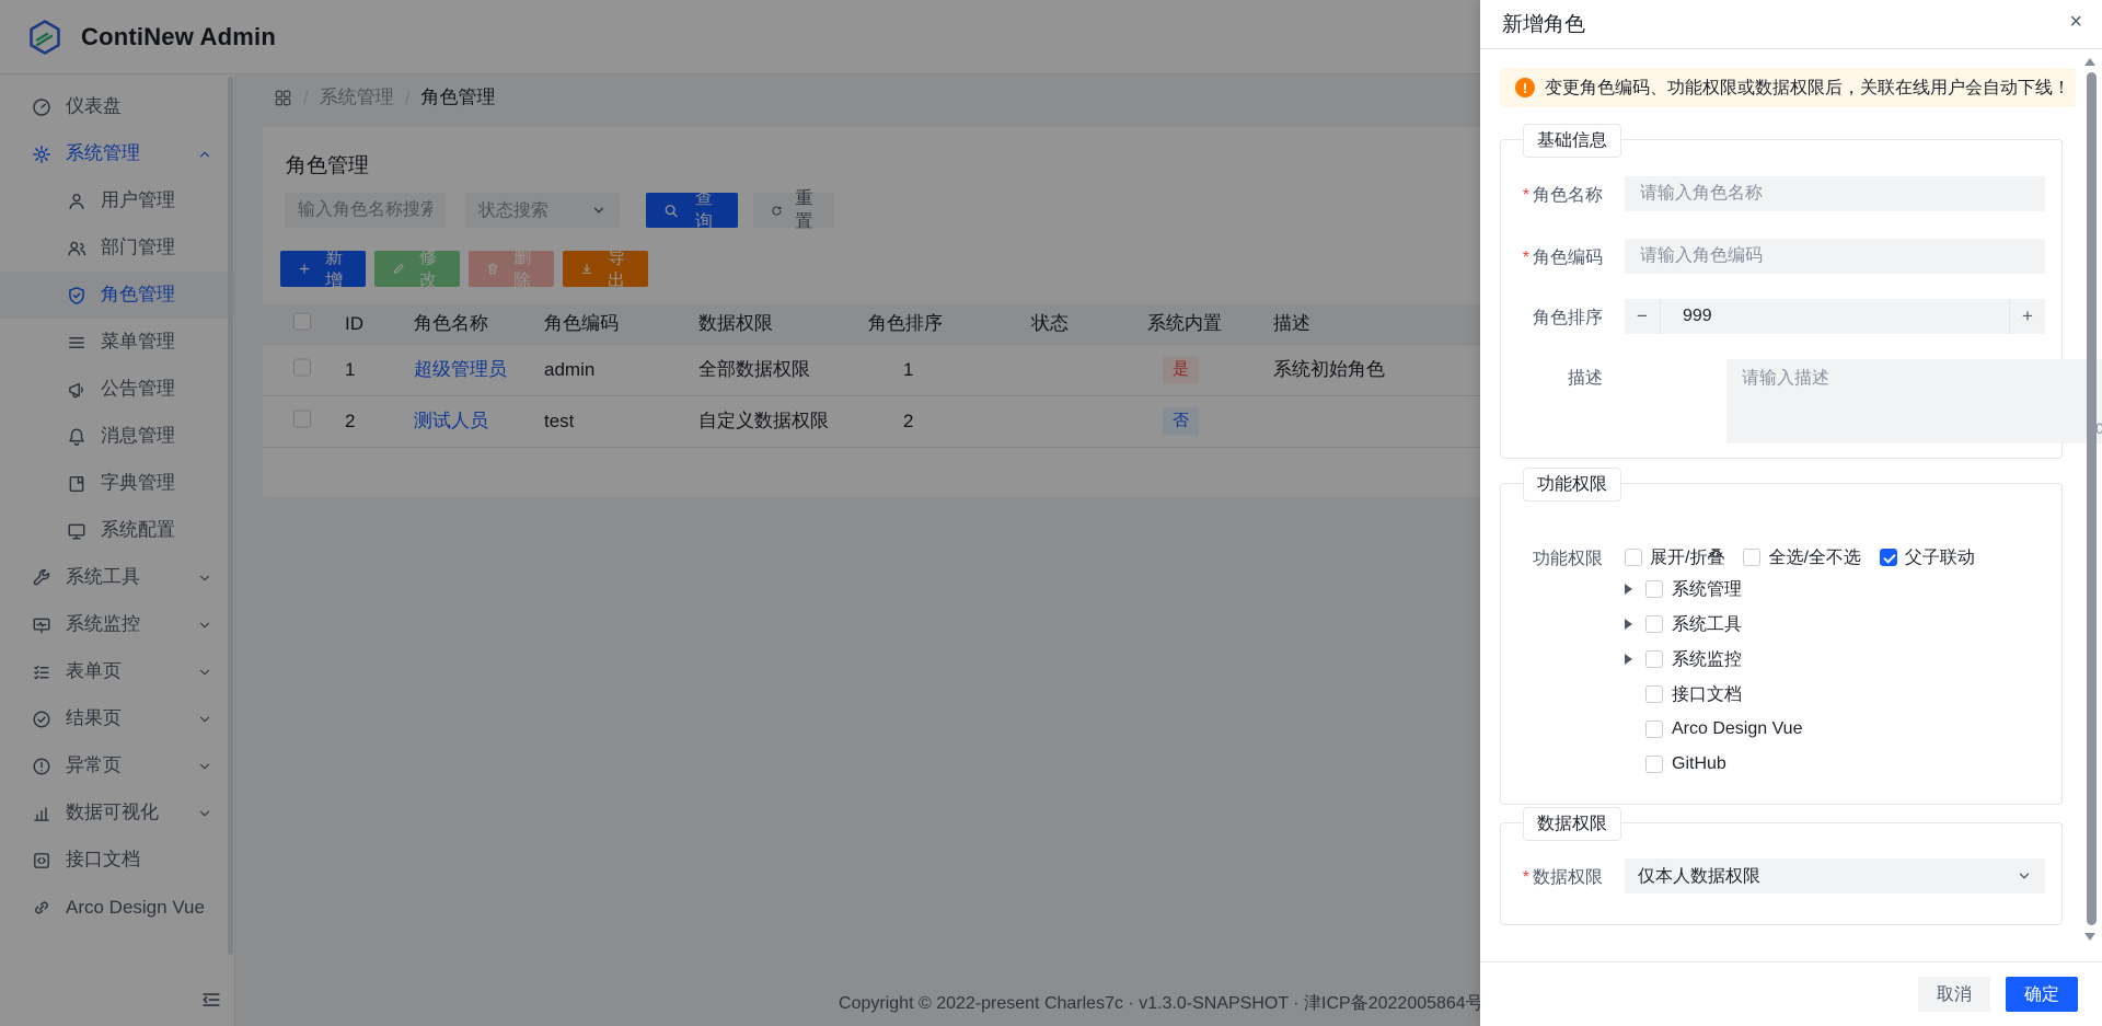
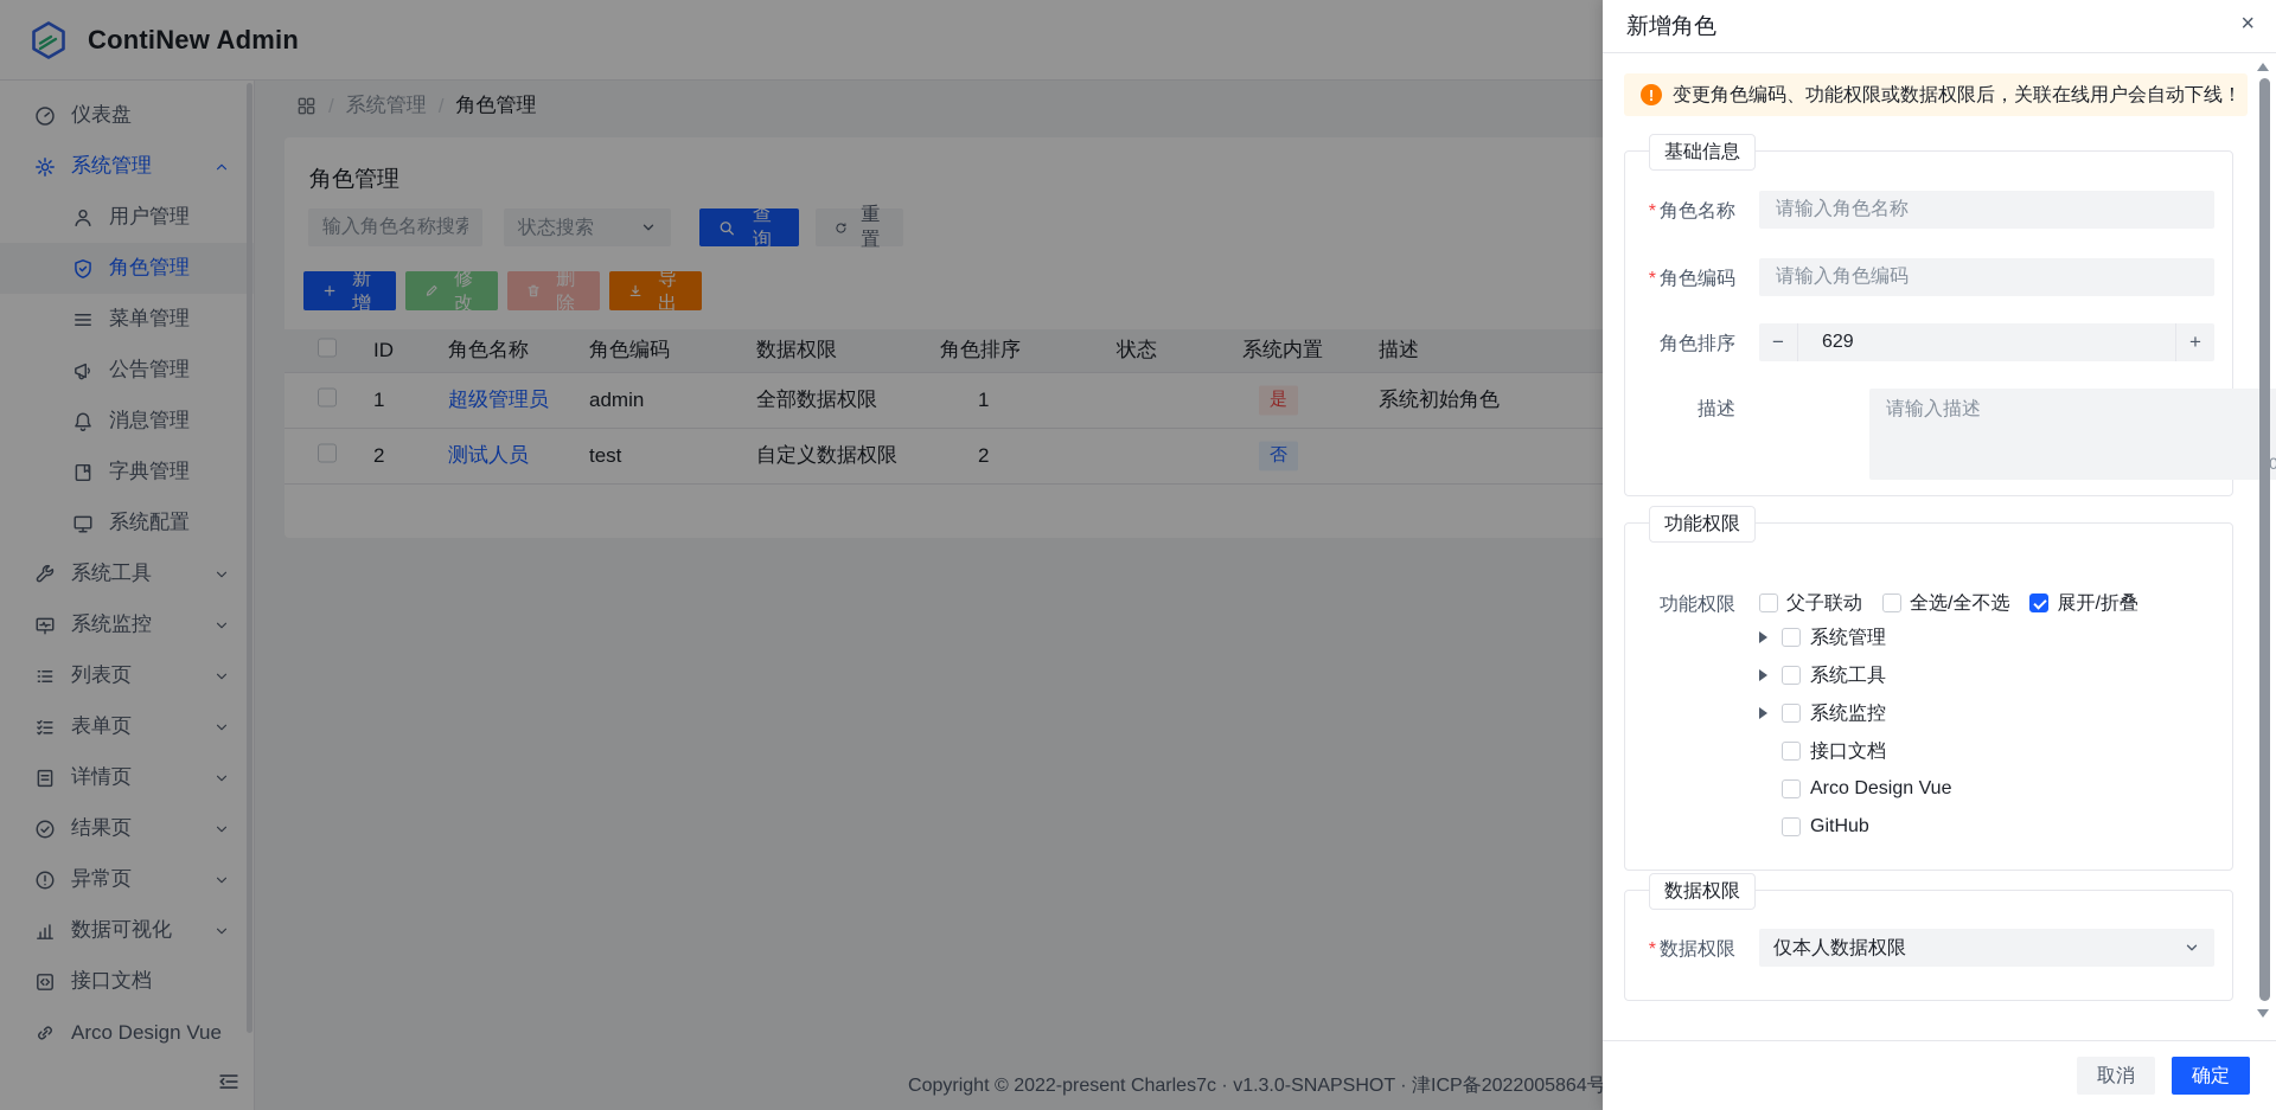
  ContiNew Admin
  仪表盘
  系统管理
  用户管理
- 部门管理
  角色管理
  菜单管理
  公告管理
  消息管理
  字典管理
  系统配置
  系统工具
  系统监控
+ 列表页
  表单页
+ 详情页
  结果页
  异常页
  数据可视化
  接口文档
  Arco Design Vue
  /
  系统管理
  /
  角色管理
  角色管理
  输入角色名称搜索
  状态搜索
  查询
  重置
  新增
  修改
  删除
  导出
  ID
  角色名称
  角色编码
  数据权限
  角色排序
  状态
  系统内置
  描述
  1
  超级管理员
  admin
  全部数据权限
  1
  是
  系统初始角色
  2
  测试人员
  test
  自定义数据权限
  2
  否
  Copyright © 2022-present Charles7c · v1.3.0-SNAPSHOT · 津ICP备2022005864号
  新增角色
  ×
  !
  变更角色编码、功能权限或数据权限后，关联在线用户会自动下线！
  基础信息
  * 角色名称
  请输入角色名称
  * 角色编码
  请输入角色编码
  角色排序
  −
- 999
+ 629
  +
  描述
  请输入描述
  功能权限
  功能权限
- 展开/折叠
+ 父子联动
  全选/全不选
- 父子联动
+ 展开/折叠
  系统管理
  系统工具
  系统监控
  接口文档
  Arco Design Vue
  GitHub
  数据权限
  * 数据权限
  仅本人数据权限
  取消
  确定
